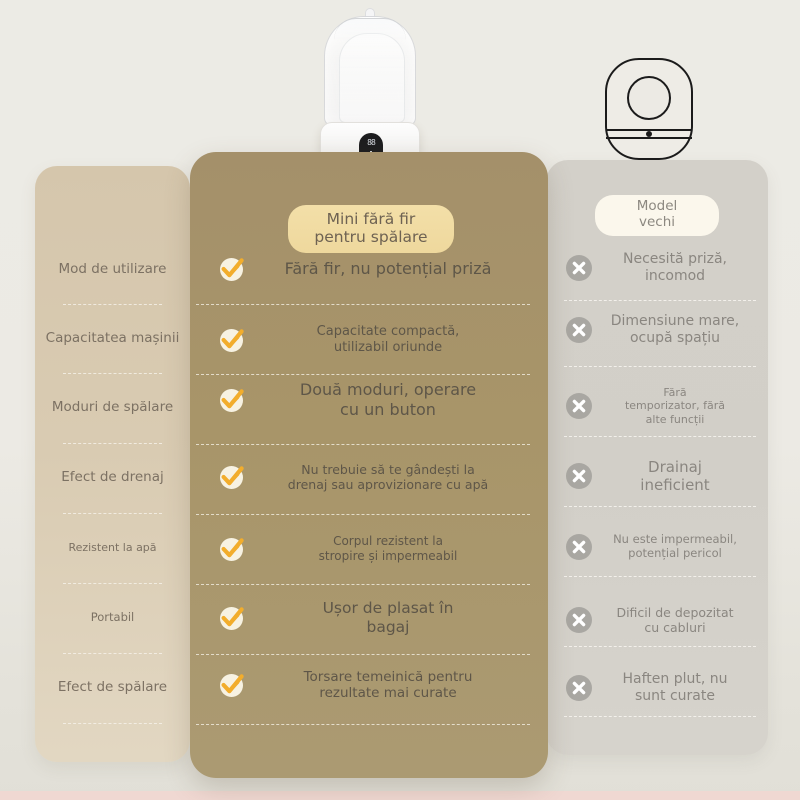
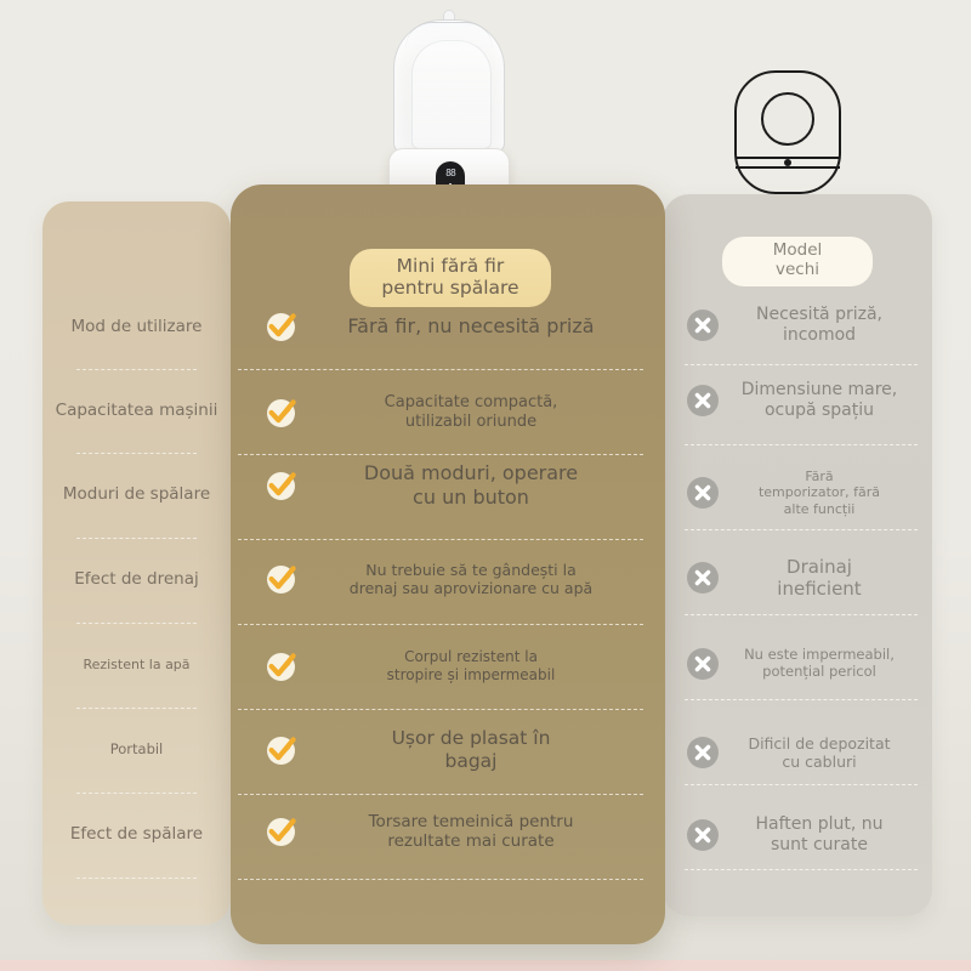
  88
  Mod de utilizare
  Capacitatea mașinii
  Moduri de spălare
  Efect de drenaj
  Rezistent la apă
  Portabil
  Efect de spălare
- Fără fir, nu potențial priză
+ Fără fir, nu necesită priză
  Capacitate compactă,
  utilizabil oriunde
  Două moduri, operare
  cu un buton
  Nu trebuie să te gândești la
  drenaj sau aprovizionare cu apă
  Corpul rezistent la
  stropire și impermeabil
  Ușor de plasat în
  bagaj
  Torsare temeinică pentru
  rezultate mai curate
  Necesită priză,
  incomod
  Dimensiune mare,
  ocupă spațiu
  Fără
  temporizator, fără
  alte funcții
  Drainaj
  ineficient
  Nu este impermeabil,
  potențial pericol
  Dificil de depozitat
  cu cabluri
  Haften plut, nu
  sunt curate
  Mini fără fir
  pentru spălare
  Model
  vechi
